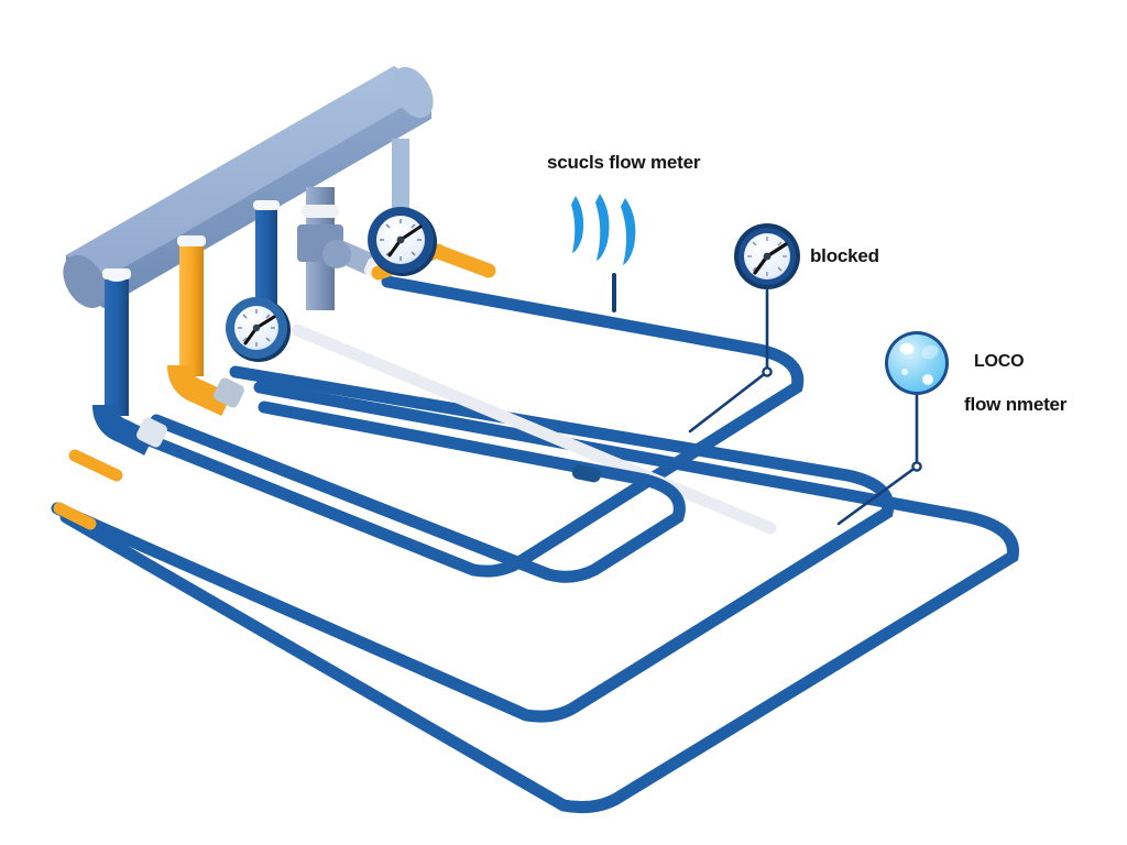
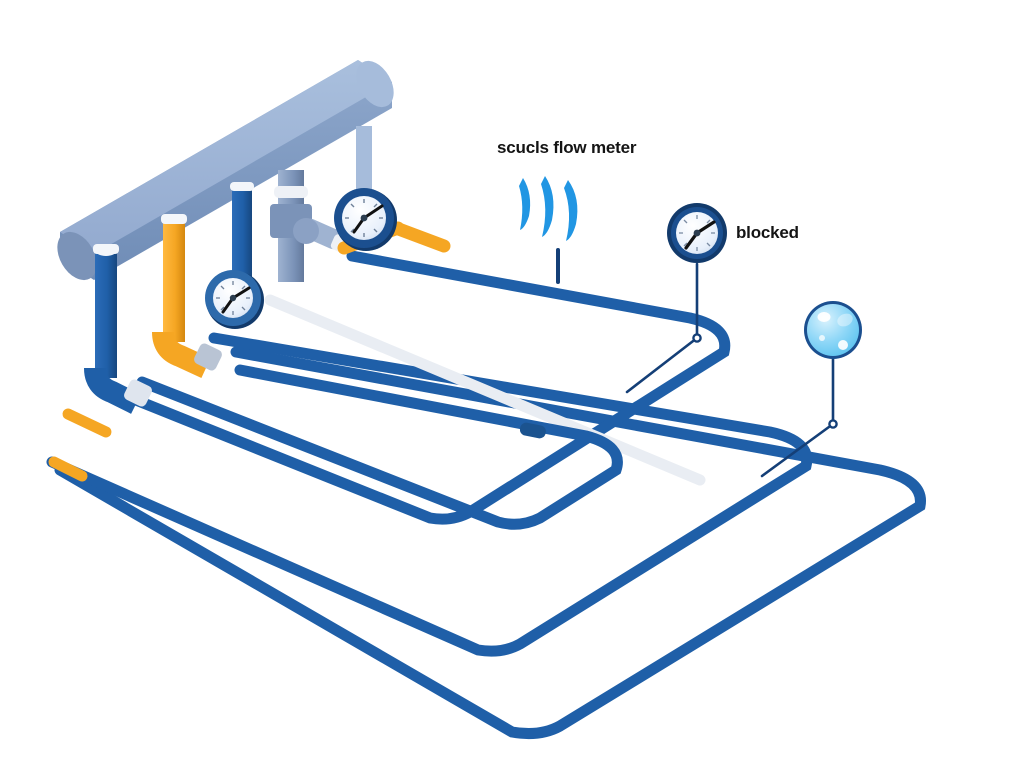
  scucls flow meter
  blocked
- LOCO
- flow nmeter
